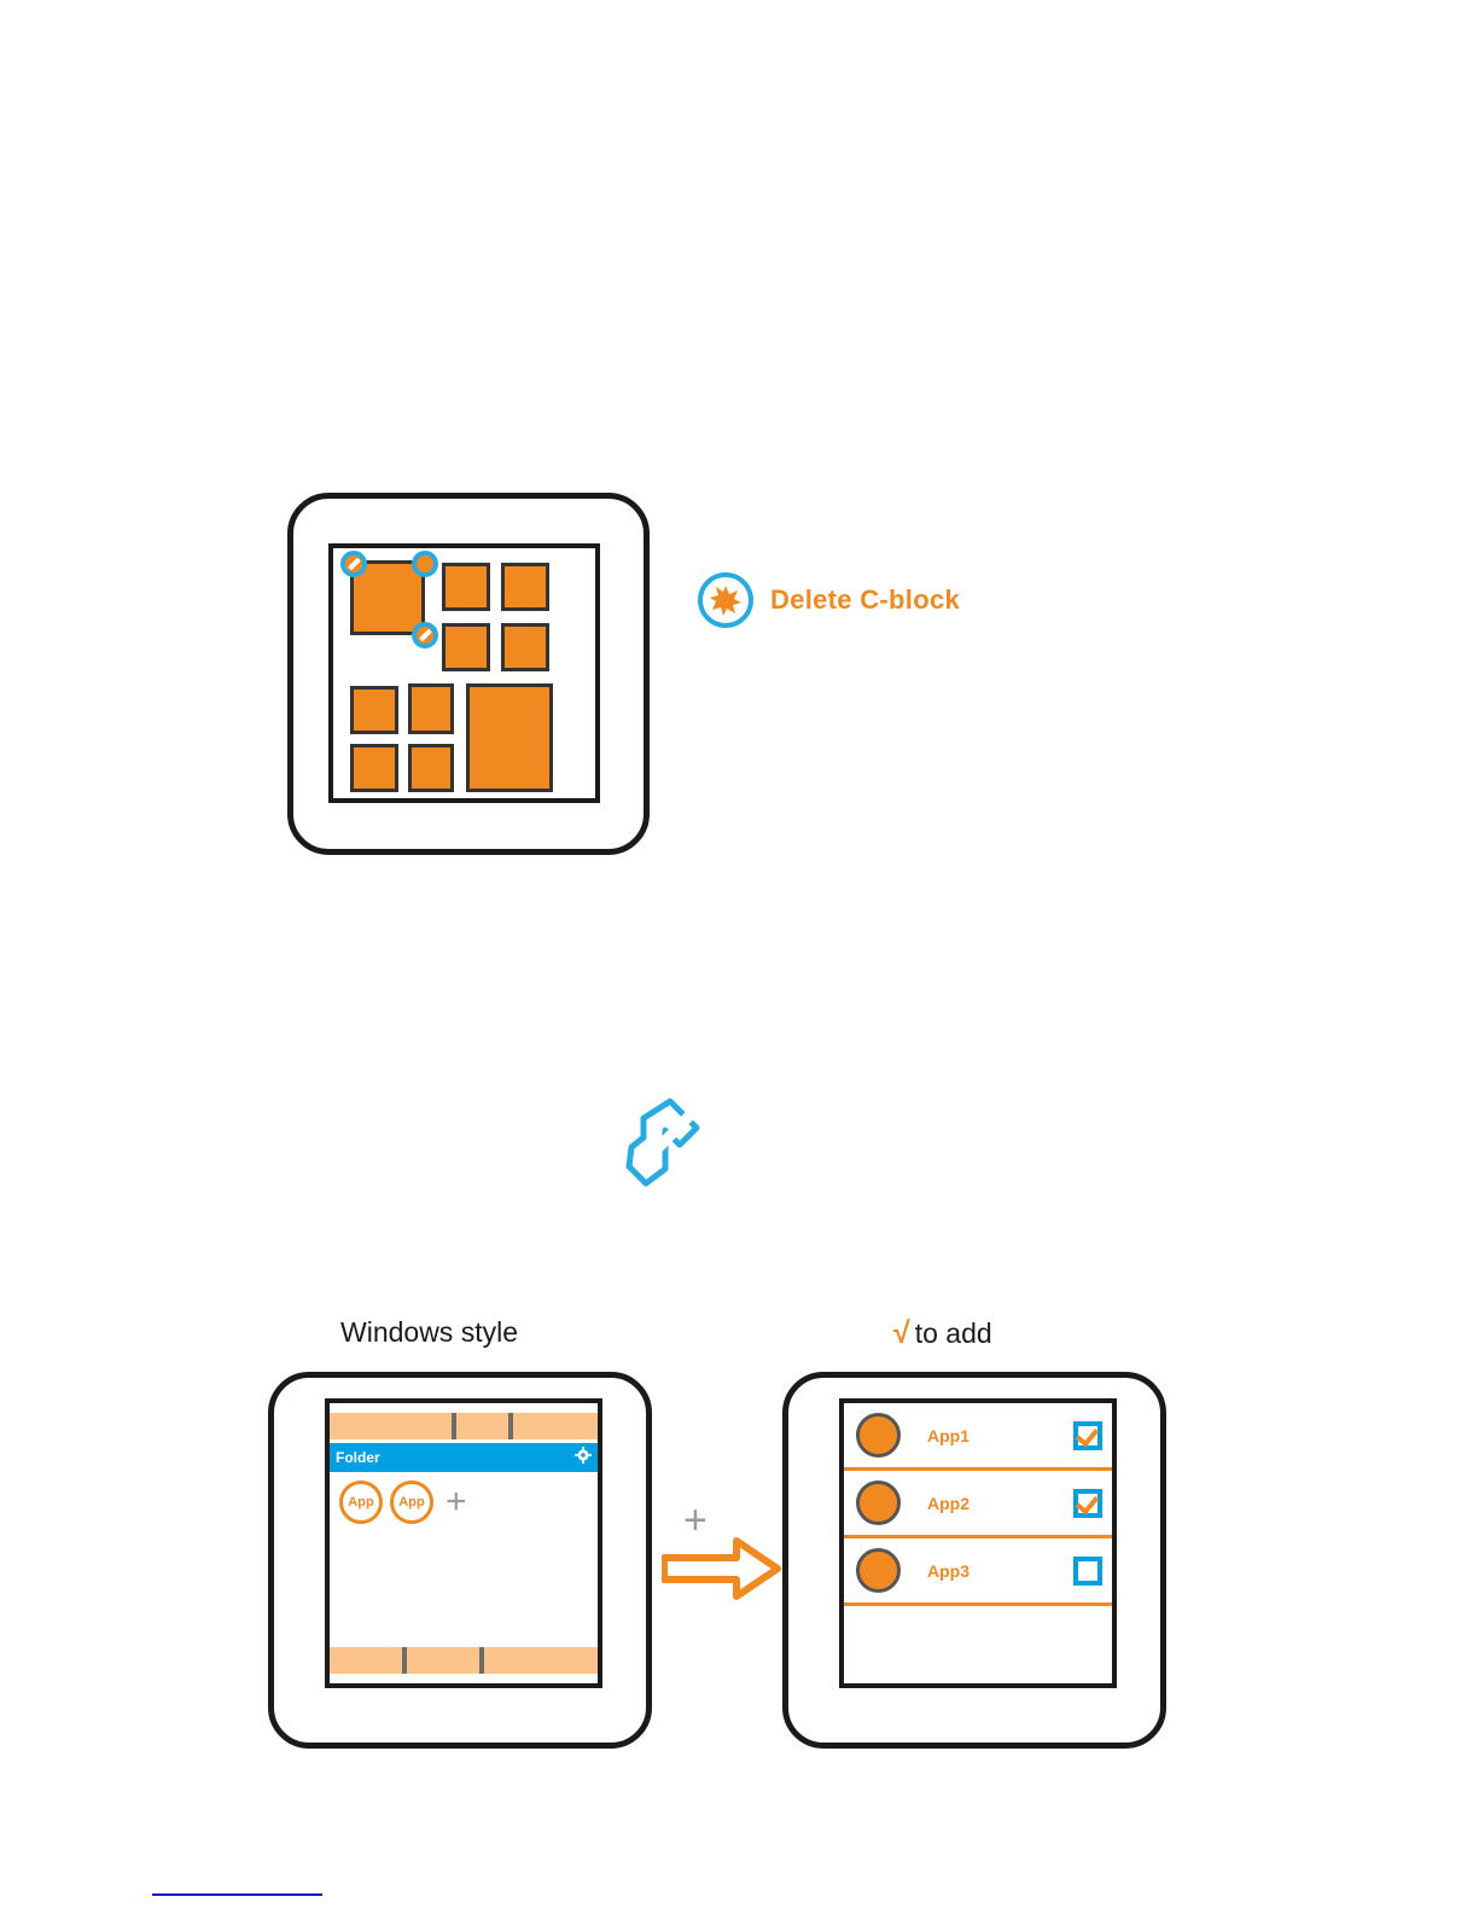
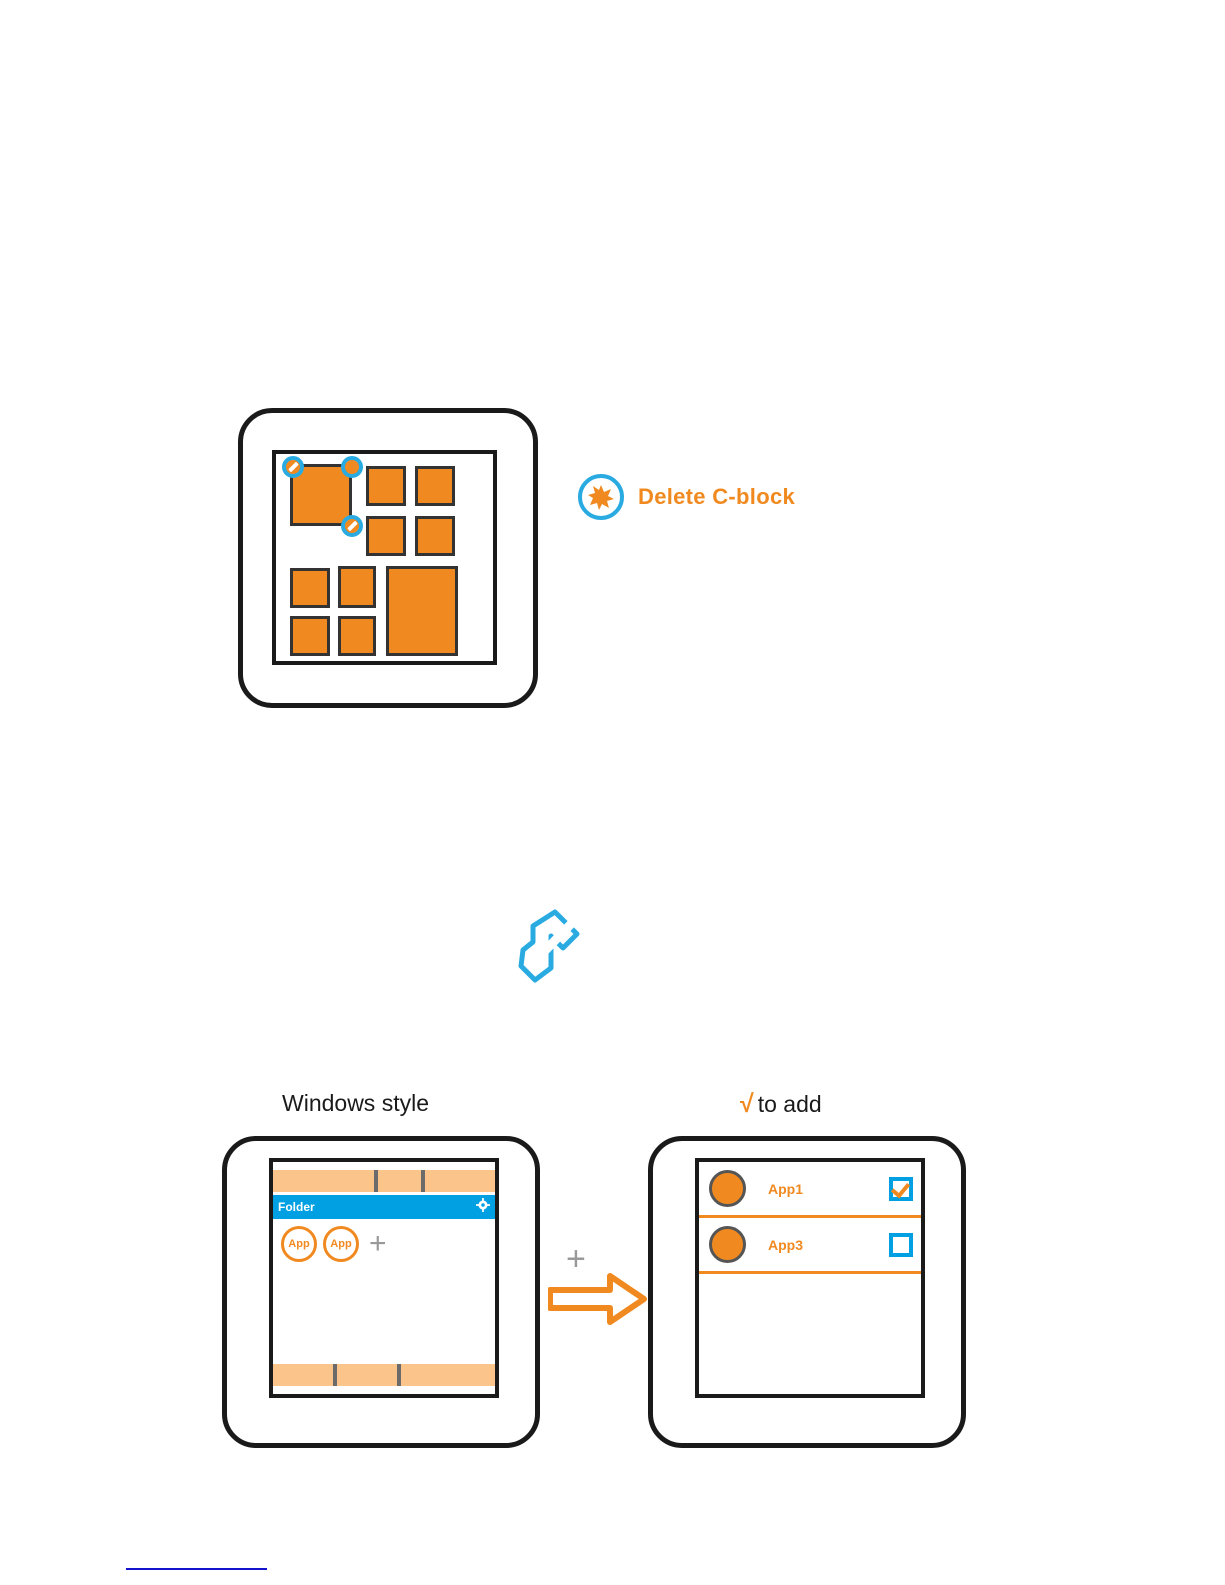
  Delete C-block
  Windows style
  √ to add
  Folder
  App
  App
  +
  +
  App1
- App2
  App3
